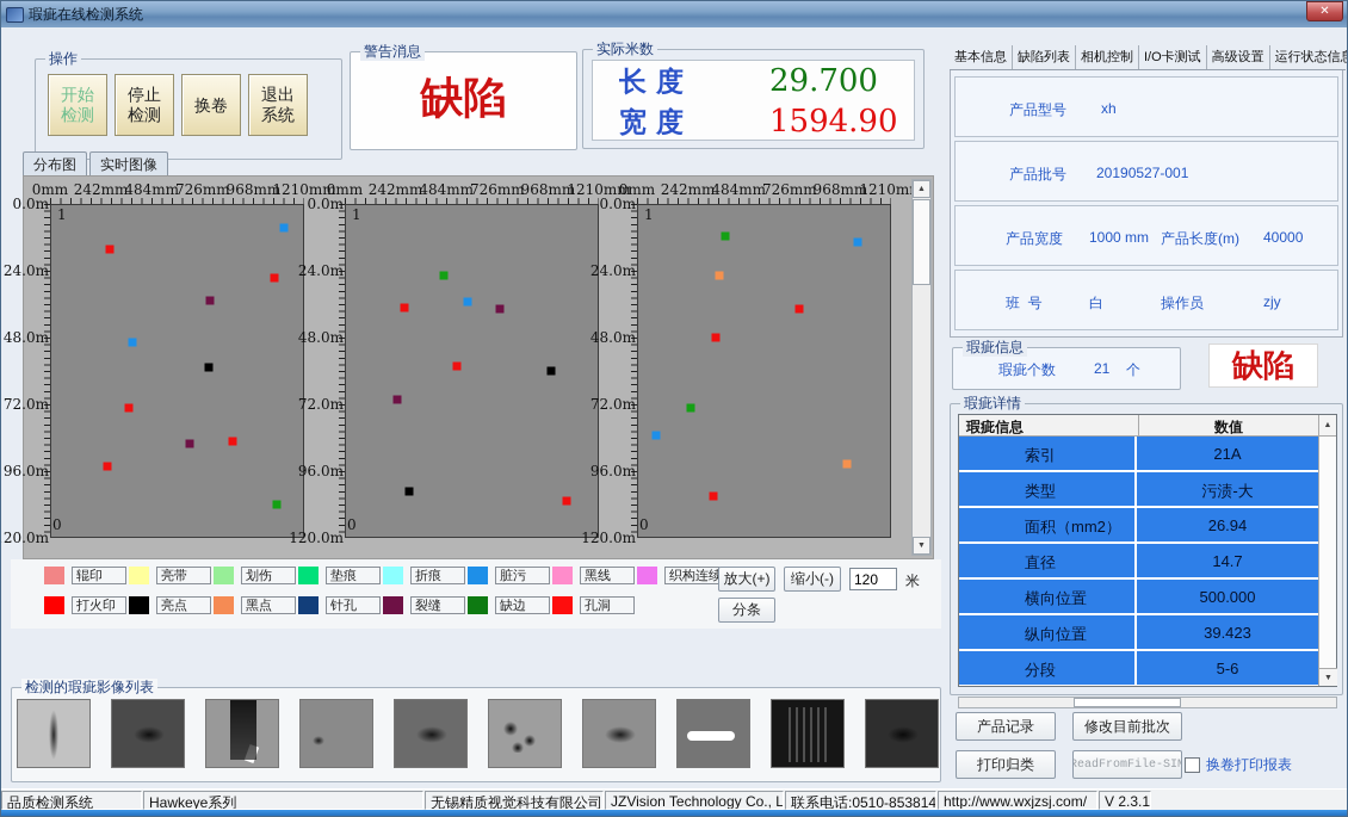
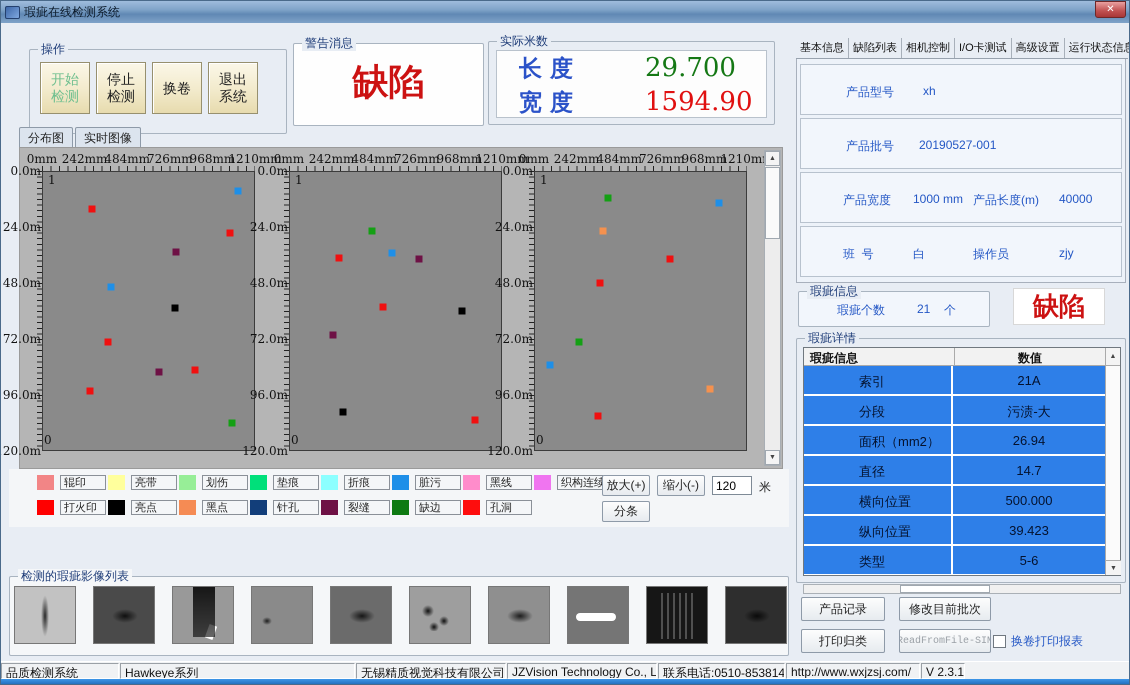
  瑕疵在线检测系统
  ✕
  操作
  开始
  检测
  停止
  检测
  换卷
  退出
  系统
  警告消息
  缺陷
  实际米数
  长度
  29.700
  宽度
  1594.90
  分布图
  实时图像
  0mm
  242mm
  484mm
  726mm
  968mm
  1210mm
  0.0m
  24.0m
  48.0m
  72.0m
  96.0m
  20.0m
  1
  0
  0mm
  242mm
  484mm
  726mm
  968mm
  1210mm
  0.0m
  24.0m
  48.0m
  72.0m
  96.0m
  120.0m
  1
  0
  0mm
  242mm
  484mm
  726mm
  968mm
  1210m
  0.0m
  24.0m
  48.0m
  72.0m
  96.0m
  120.0m
  1
  0
  辊印
  亮带
  划伤
  垫痕
  折痕
  脏污
  黑线
  织构连续
  打火印
  亮点
  黑点
  针孔
  裂缝
  缺边
  孔洞
  放大(+)
  缩小(-)
  120
  米
  分条
  检测的瑕疵影像列表
  基本信息
  缺陷列表
  相机控制
  I/O卡测试
  高级设置
  运行状态信
  产品型号
  xh
  产品批号
  20190527-001
  产品宽度
  1000 mm
  产品长度(m)
  40000
  班 号
  白
  操作员
  zjy
  瑕疵信息
  瑕疵个数
  21
  个
  缺陷
  瑕疵详情
  瑕疵信息
  数值
  索引
  21A
- 类型
+ 分段
  污渍-大
  面积（mm2）
  26.94
  直径
  14.7
  横向位置
  500.000
  纵向位置
  39.423
- 分段
+ 类型
  5-6
  产品记录
  修改目前批次
  打印归类
  ReadFromFile-SIM
  换卷打印报表
  品质检测系统
  Hawkeye系列
  无锡精质视觉科技有限公司
  JZVision Technology Co., L
  联系电话:0510-853814
  http://www.wxjzsj.com/
  V 2.3.1
